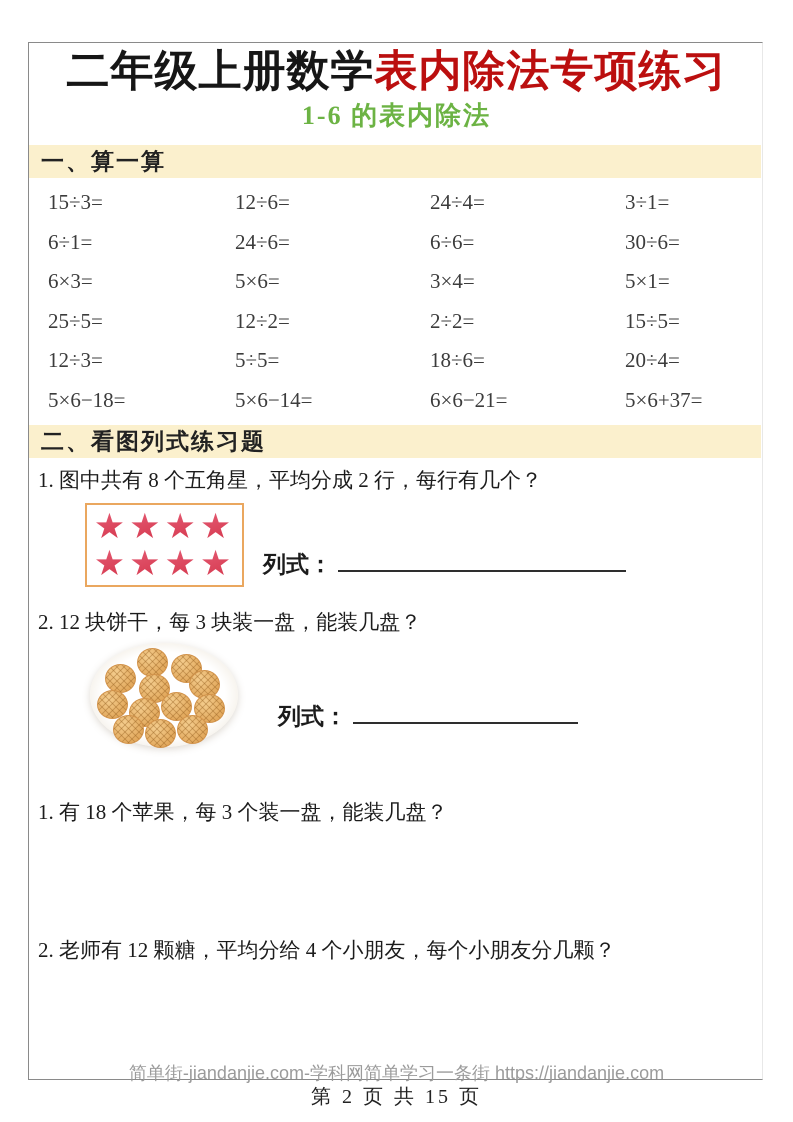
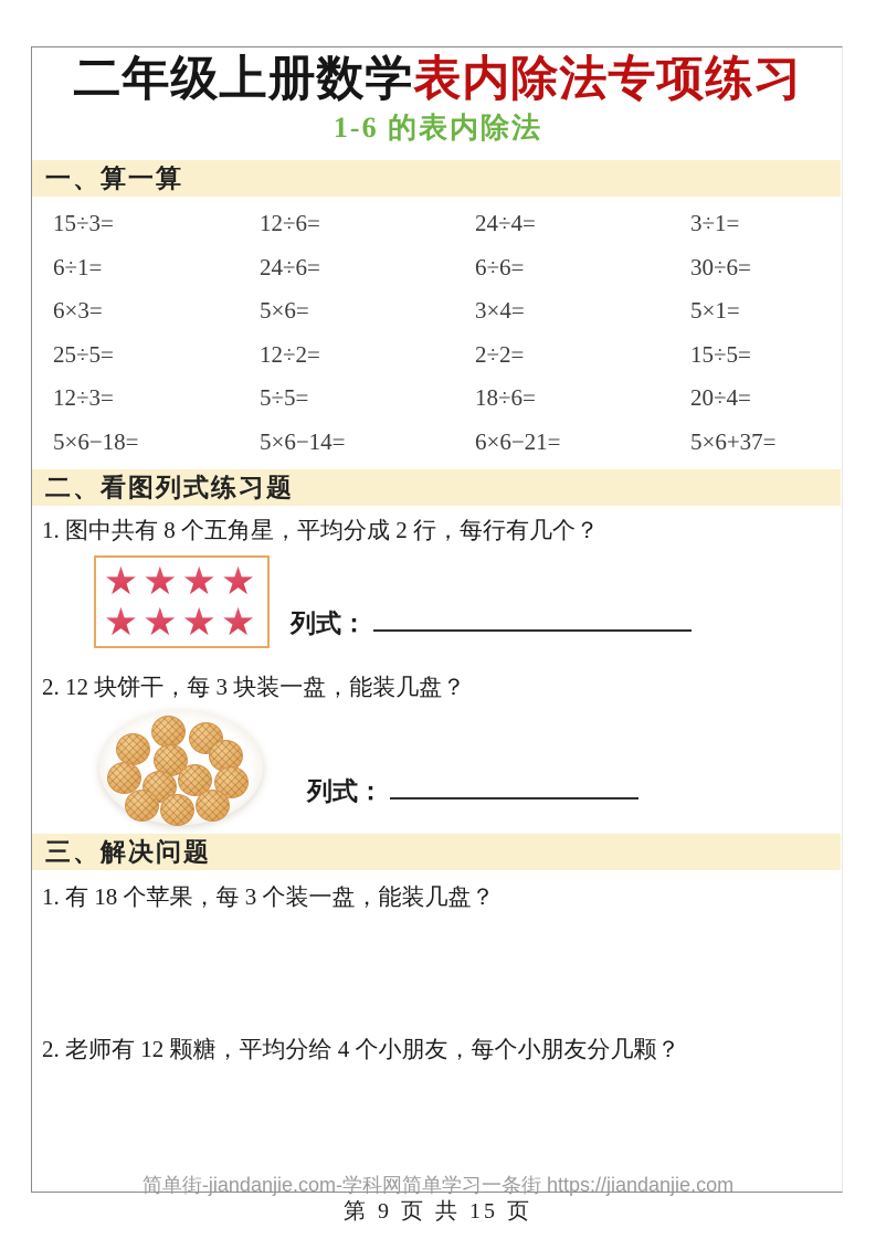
  二年级上册数学表内除法专项练习
  1-6 的表内除法
  一、算一算
  15÷3=
  12÷6=
  24÷4=
  3÷1=
  6÷1=
  24÷6=
  6÷6=
  30÷6=
  6×3=
  5×6=
  3×4=
  5×1=
  25÷5=
  12÷2=
  2÷2=
  15÷5=
  12÷3=
  5÷5=
  18÷6=
  20÷4=
  5×6−18=
  5×6−14=
  6×6−21=
  5×6+37=
  二、看图列式练习题
  1. 图中共有 8 个五角星，平均分成 2 行，每行有几个？
  ★★★★
  ★★★★
  列式：
  2. 12 块饼干，每 3 块装一盘，能装几盘？
  列式：
+ 三、解决问题
  1. 有 18 个苹果，每 3 个装一盘，能装几盘？
  2. 老师有 12 颗糖，平均分给 4 个小朋友，每个小朋友分几颗？
  简单街-jiandanjie.com-学科网简单学习一条街 https://jiandanjie.com
- 第 2 页 共 15 页
+ 第 9 页 共 15 页
